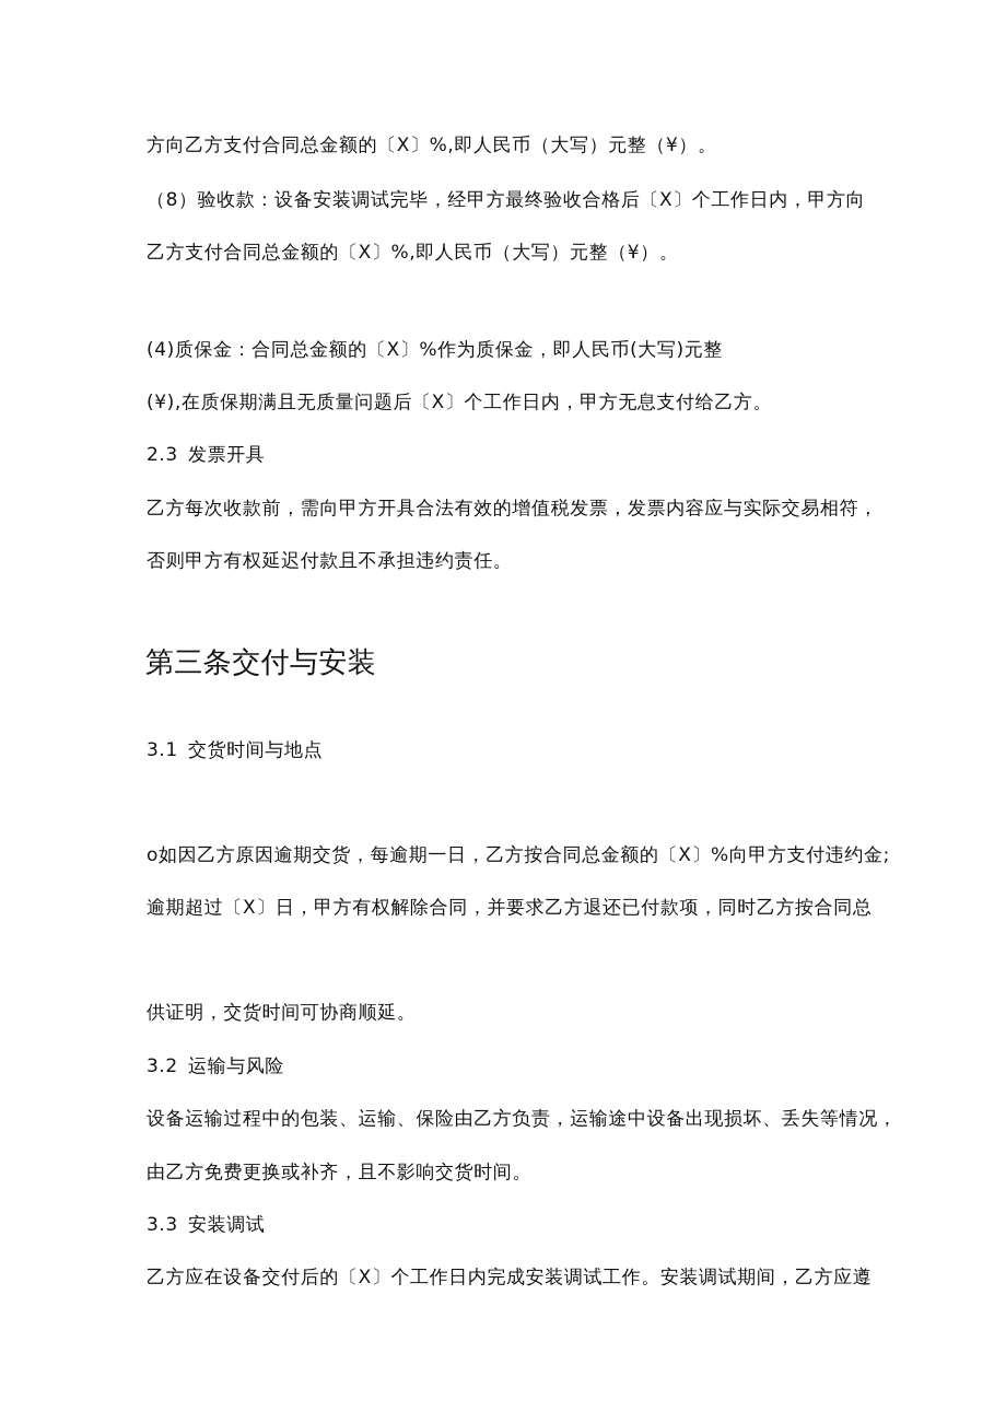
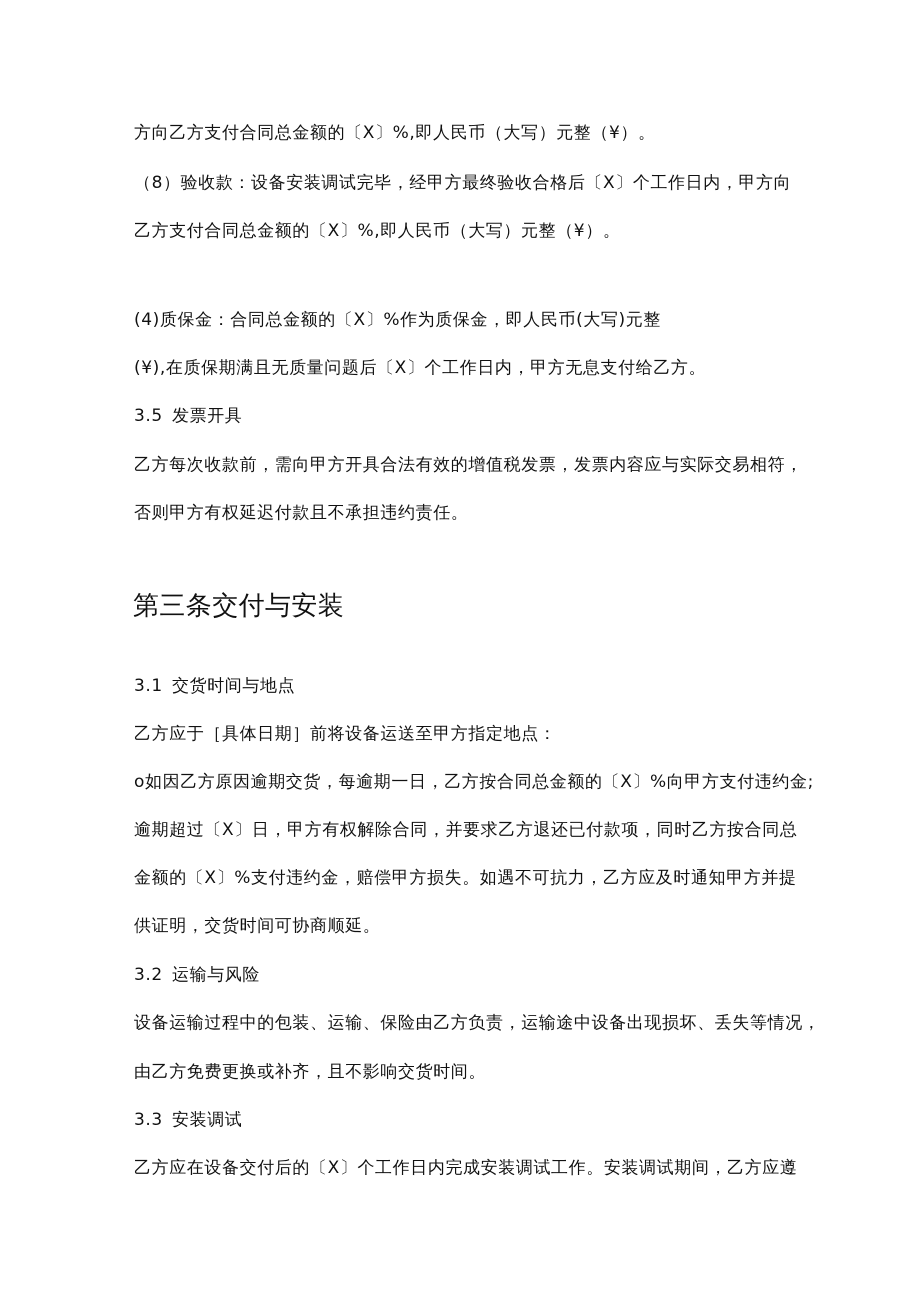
  方向乙方支付合同总金额的〔X〕%,即人民币（大写）元整（¥）。
  （8）验收款：设备安装调试完毕，经甲方最终验收合格后〔X〕个工作日内，甲方向
  乙方支付合同总金额的〔X〕%,即人民币（大写）元整（¥）。
  (4)质保金：合同总金额的〔X〕%作为质保金，即人民币(大写)元整
  (¥),在质保期满且无质量问题后〔X〕个工作日内，甲方无息支付给乙方。
- 2.3 发票开具
+ 3.5 发票开具
  乙方每次收款前，需向甲方开具合法有效的增值税发票，发票内容应与实际交易相符，
  否则甲方有权延迟付款且不承担违约责任。
  第三条交付与安装
  3.1 交货时间与地点
+ 乙方应于［具体日期］前将设备运送至甲方指定地点：
  o如因乙方原因逾期交货，每逾期一日，乙方按合同总金额的〔X〕%向甲方支付违约金;
  逾期超过〔X〕日，甲方有权解除合同，并要求乙方退还已付款项，同时乙方按合同总
+ 金额的〔X〕%支付违约金，赔偿甲方损失。如遇不可抗力，乙方应及时通知甲方并提
  供证明，交货时间可协商顺延。
  3.2 运输与风险
  设备运输过程中的包装、运输、保险由乙方负责，运输途中设备出现损坏、丢失等情况，
  由乙方免费更换或补齐，且不影响交货时间。
  3.3 安装调试
  乙方应在设备交付后的〔X〕个工作日内完成安装调试工作。安装调试期间，乙方应遵
